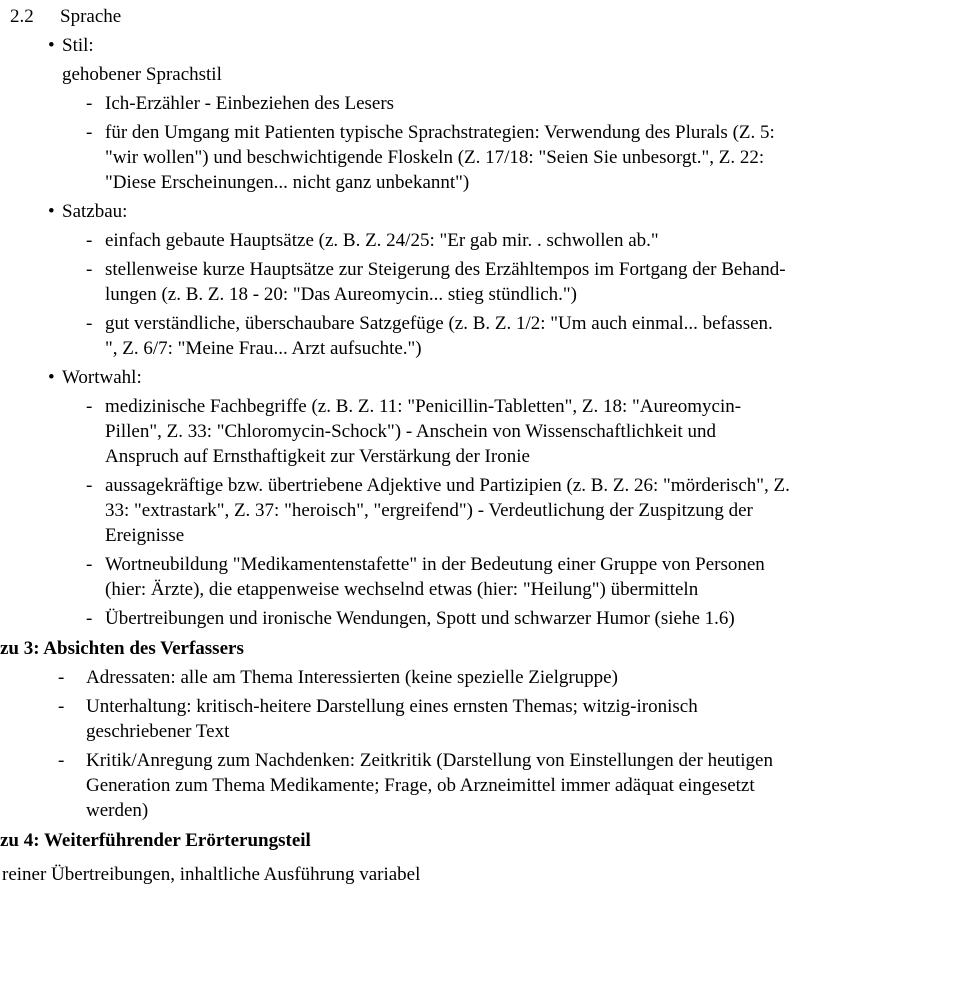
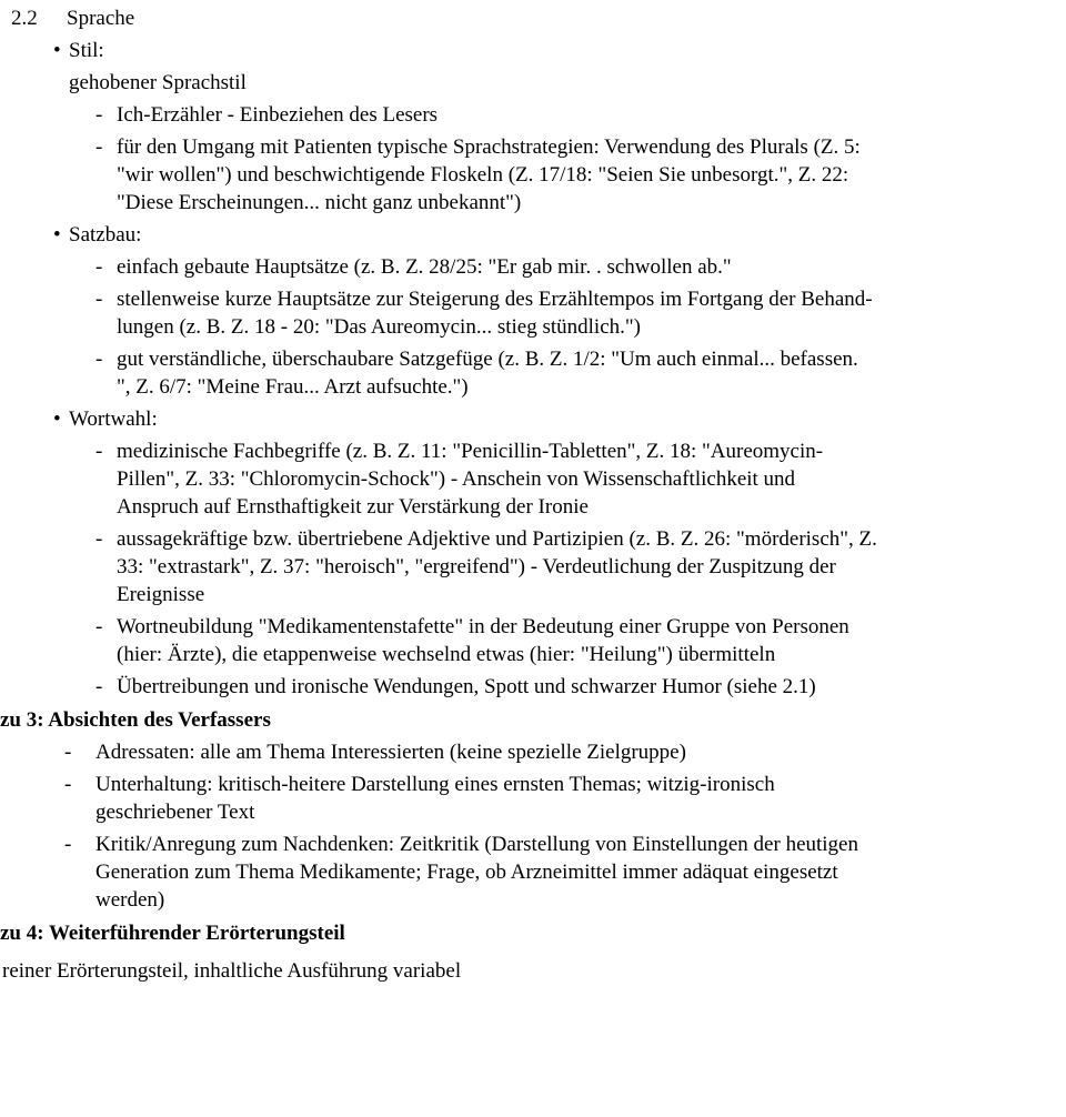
  2.2 Sprache
  •
  Stil:
  gehobener Sprachstil
  -
  Ich-Erzähler - Einbeziehen des Lesers
  -
  für den Umgang mit Patienten typische Sprachstrategien: Verwendung des Plurals (Z. 5:
  "wir wollen") und beschwichtigende Floskeln (Z. 17/18: "Seien Sie unbesorgt.", Z. 22:
  "Diese Erscheinungen... nicht ganz unbekannt")
  •
  Satzbau:
  -
- einfach gebaute Hauptsätze (z. B. Z. 24/25: "Er gab mir. . schwollen ab."
+ einfach gebaute Hauptsätze (z. B. Z. 28/25: "Er gab mir. . schwollen ab."
  -
  stellenweise kurze Hauptsätze zur Steigerung des Erzähltempos im Fortgang der Behand-
  lungen (z. B. Z. 18 - 20: "Das Aureomycin... stieg stündlich.")
  -
  gut verständliche, überschaubare Satzgefüge (z. B. Z. 1/2: "Um auch einmal... befassen.
  ", Z. 6/7: "Meine Frau... Arzt aufsuchte.")
  •
  Wortwahl:
  -
  medizinische Fachbegriffe (z. B. Z. 11: "Penicillin-Tabletten", Z. 18: "Aureomycin-
  Pillen", Z. 33: "Chloromycin-Schock") - Anschein von Wissenschaftlichkeit und
  Anspruch auf Ernsthaftigkeit zur Verstärkung der Ironie
  -
  aussagekräftige bzw. übertriebene Adjektive und Partizipien (z. B. Z. 26: "mörderisch", Z.
  33: "extrastark", Z. 37: "heroisch", "ergreifend") - Verdeutlichung der Zuspitzung der
  Ereignisse
  -
  Wortneubildung "Medikamentenstafette" in der Bedeutung einer Gruppe von Personen
  (hier: Ärzte), die etappenweise wechselnd etwas (hier: "Heilung") übermitteln
  -
- Übertreibungen und ironische Wendungen, Spott und schwarzer Humor (siehe 1.6)
+ Übertreibungen und ironische Wendungen, Spott und schwarzer Humor (siehe 2.1)
  zu 3: Absichten des Verfassers
  -
  Adressaten: alle am Thema Interessierten (keine spezielle Zielgruppe)
  -
  Unterhaltung: kritisch-heitere Darstellung eines ernsten Themas; witzig-ironisch
  geschriebener Text
  -
  Kritik/Anregung zum Nachdenken: Zeitkritik (Darstellung von Einstellungen der heutigen
  Generation zum Thema Medikamente; Frage, ob Arzneimittel immer adäquat eingesetzt
  werden)
  zu 4: Weiterführender Erörterungsteil
- reiner Übertreibungen, inhaltliche Ausführung variabel
+ reiner Erörterungsteil, inhaltliche Ausführung variabel
